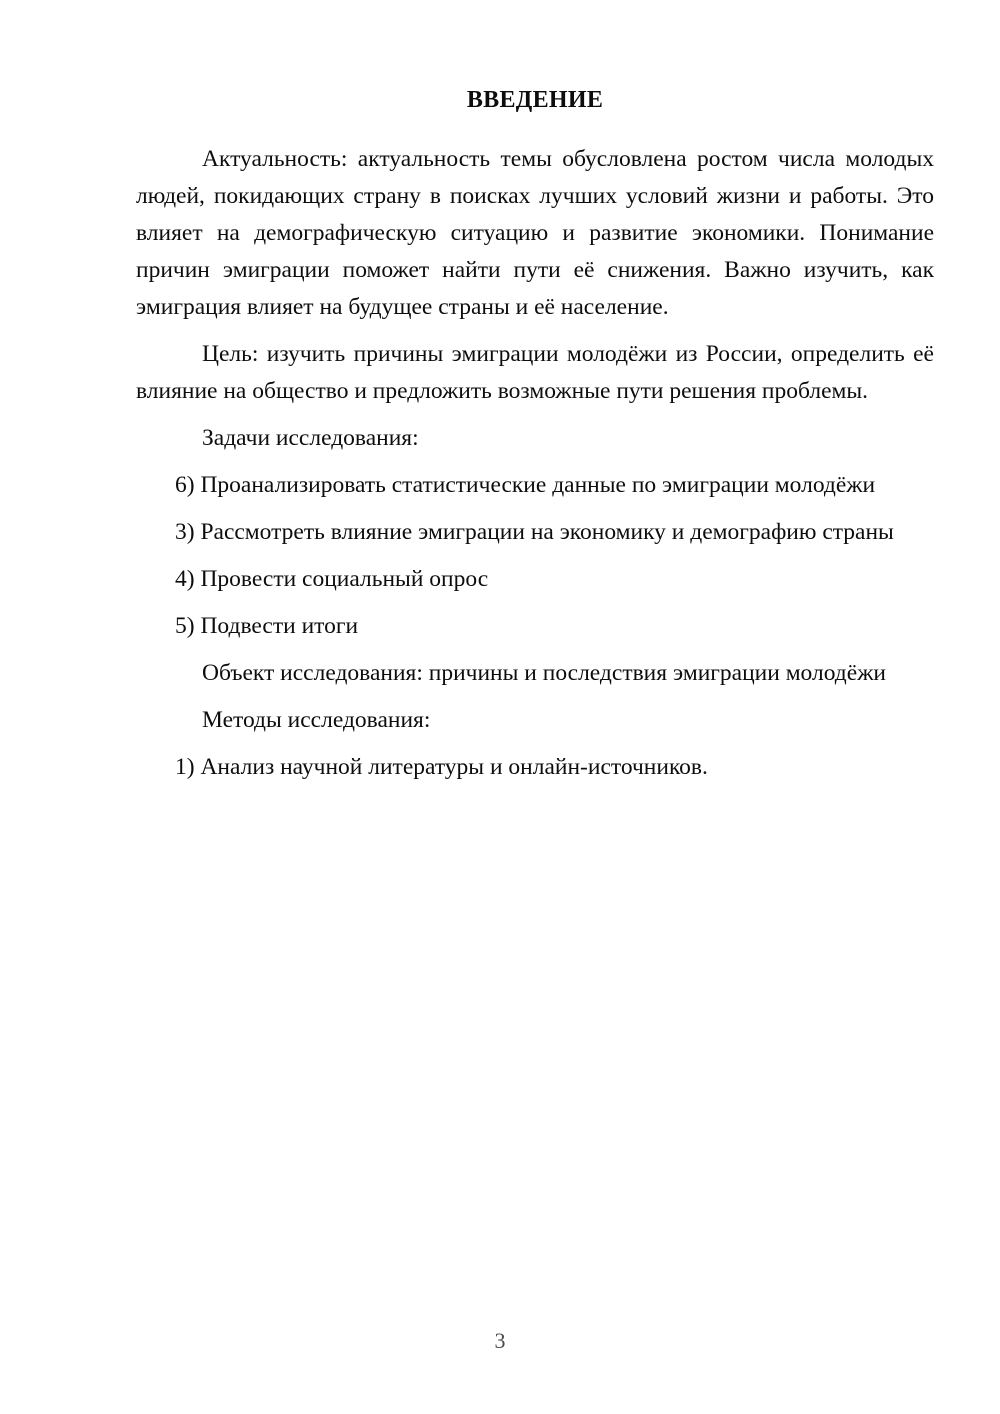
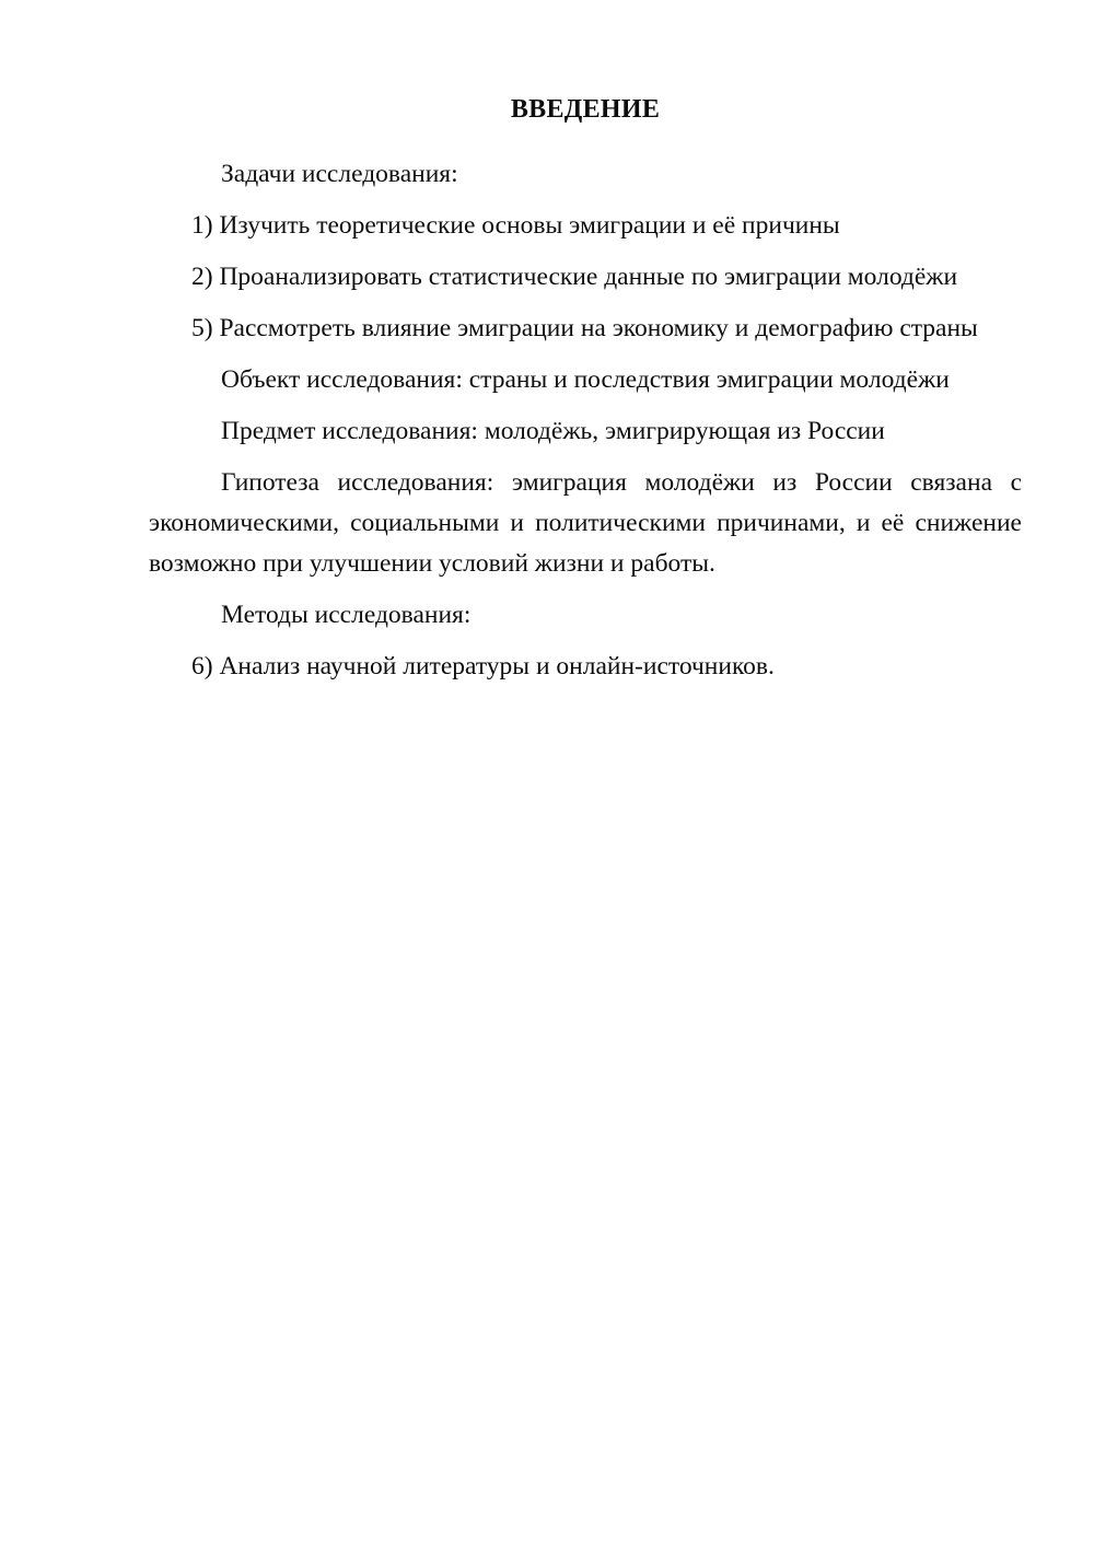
  ВВЕДЕНИЕ
- Актуальность: актуальность темы обусловлена ростом числа молодых людей, покидающих страну в поисках лучших условий жизни и работы. Это влияет на демографическую ситуацию и развитие экономики. Понимание причин эмиграции поможет найти пути её снижения. Важно изучить, как эмиграция влияет на будущее страны и её население.
- Цель: изучить причины эмиграции молодёжи из России, определить её влияние на общество и предложить возможные пути решения проблемы.
  Задачи исследования:
+ 1) Изучить теоретические основы эмиграции и её причины
- 6) Проанализировать статистические данные по эмиграции молодёжи
+ 2) Проанализировать статистические данные по эмиграции молодёжи
- 3) Рассмотреть влияние эмиграции на экономику и демографию страны
+ 5) Рассмотреть влияние эмиграции на экономику и демографию страны
- 4) Провести социальный опрос
- 5) Подвести итоги
- Объект исследования: причины и последствия эмиграции молодёжи
+ Объект исследования: страны и последствия эмиграции молодёжи
+ Предмет исследования: молодёжь, эмигрирующая из России
+ Гипотеза исследования: эмиграция молодёжи из России связана с экономическими, социальными и политическими причинами, и её снижение возможно при улучшении условий жизни и работы.
  Методы исследования:
- 1) Анализ научной литературы и онлайн-источников.
+ 6) Анализ научной литературы и онлайн-источников.
- 3
